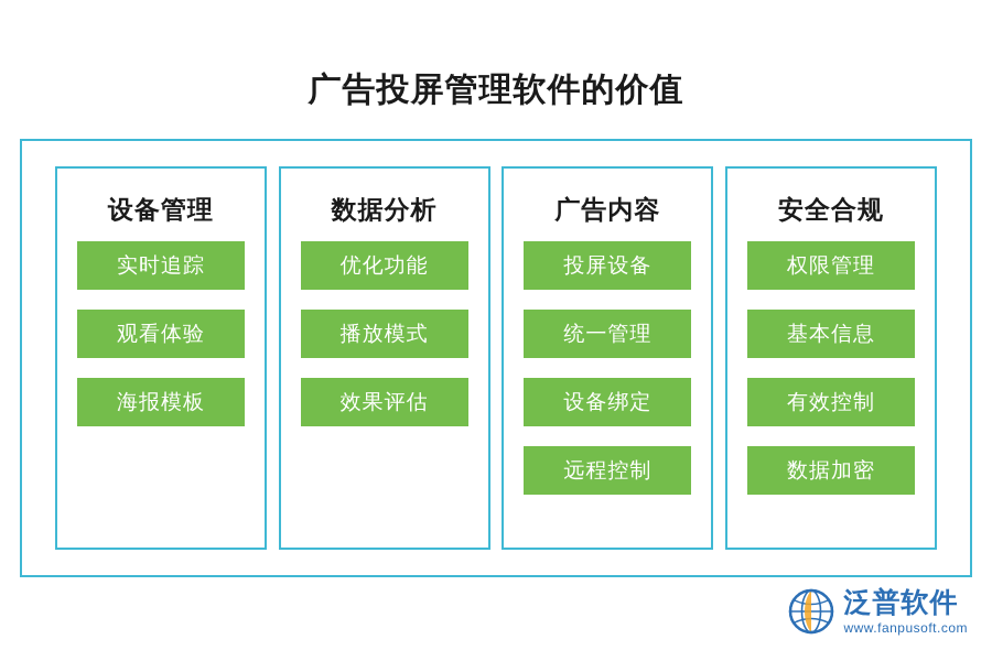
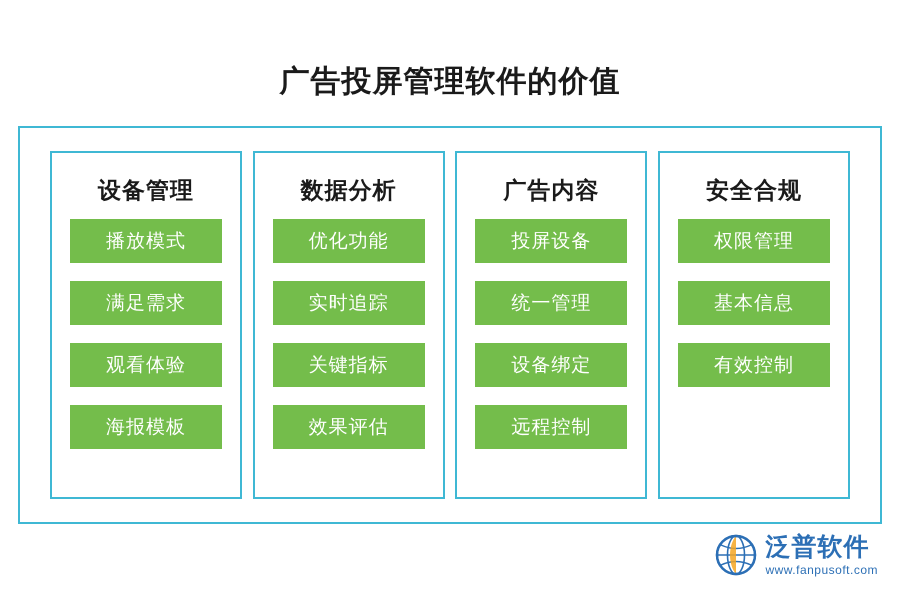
  广告投屏管理软件的价值
  设备管理
- 实时追踪
+ 播放模式
+ 满足需求
  观看体验
  海报模板
  数据分析
  优化功能
- 播放模式
+ 实时追踪
+ 关键指标
  效果评估
  广告内容
  投屏设备
  统一管理
  设备绑定
  远程控制
  安全合规
  权限管理
  基本信息
  有效控制
- 数据加密
  泛普软件
  www.fanpusoft.com
